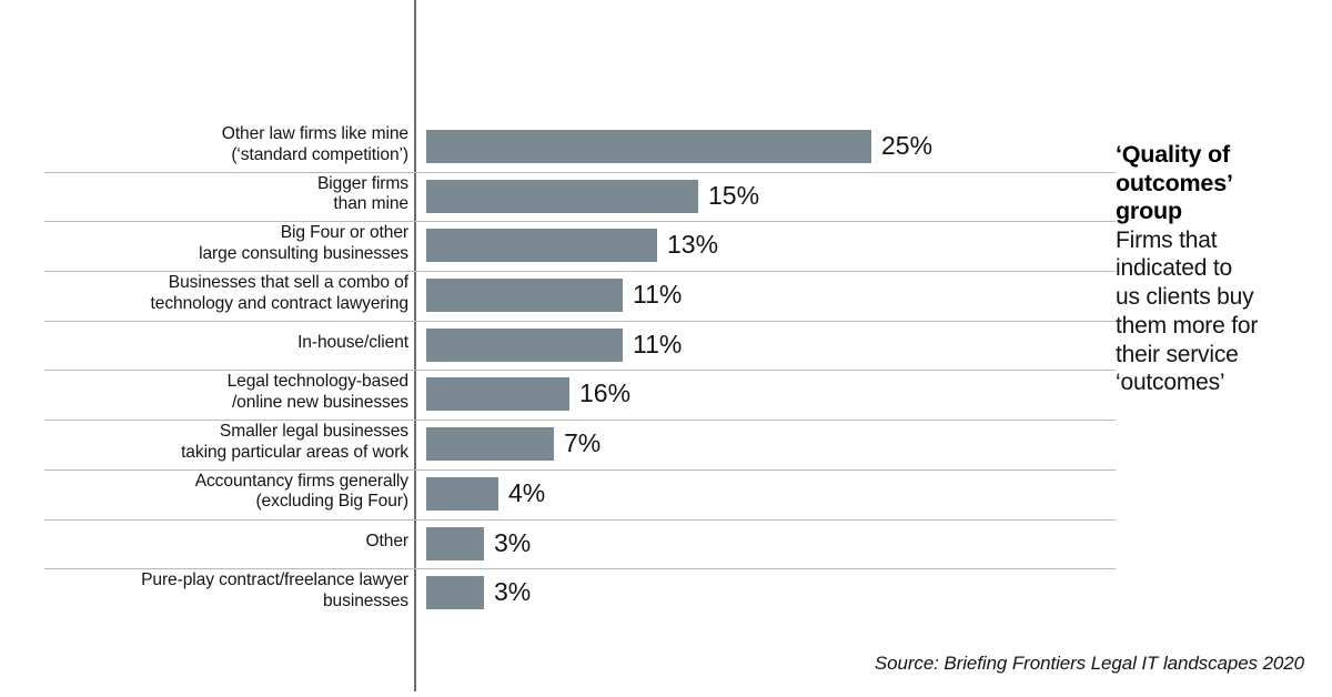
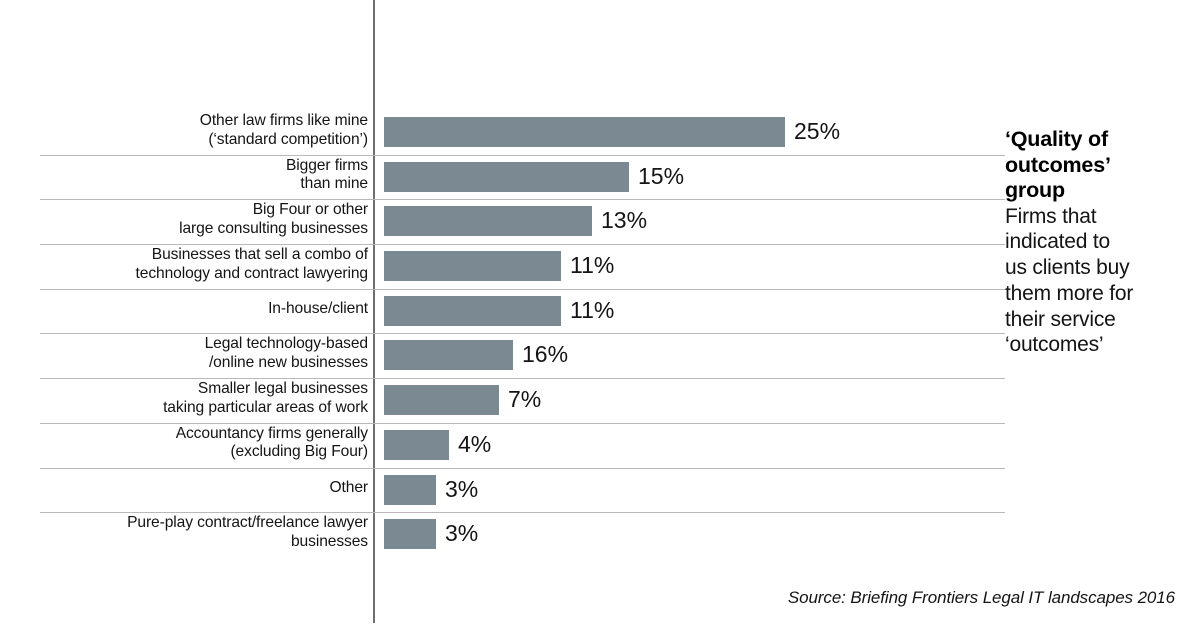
  Other law firms like mine
  (‘standard competition’)
  25%
  Bigger firms
  than mine
  15%
  Big Four or other
  large consulting businesses
  13%
  Businesses that sell a combo of
  technology and contract lawyering
  11%
  In-house/client
  11%
  Legal technology-based
  /online new businesses
  16%
  Smaller legal businesses
  taking particular areas of work
  7%
  Accountancy firms generally
  (excluding Big Four)
  4%
  Other
  3%
  Pure-play contract/freelance lawyer
  businesses
  3%
  ‘Quality of
  outcomes’
  group
  Firms that
  indicated to
  us clients buy
  them more for
  their service
  ‘outcomes’
- Source: Briefing Frontiers Legal IT landscapes 2020
+ Source: Briefing Frontiers Legal IT landscapes 2016
